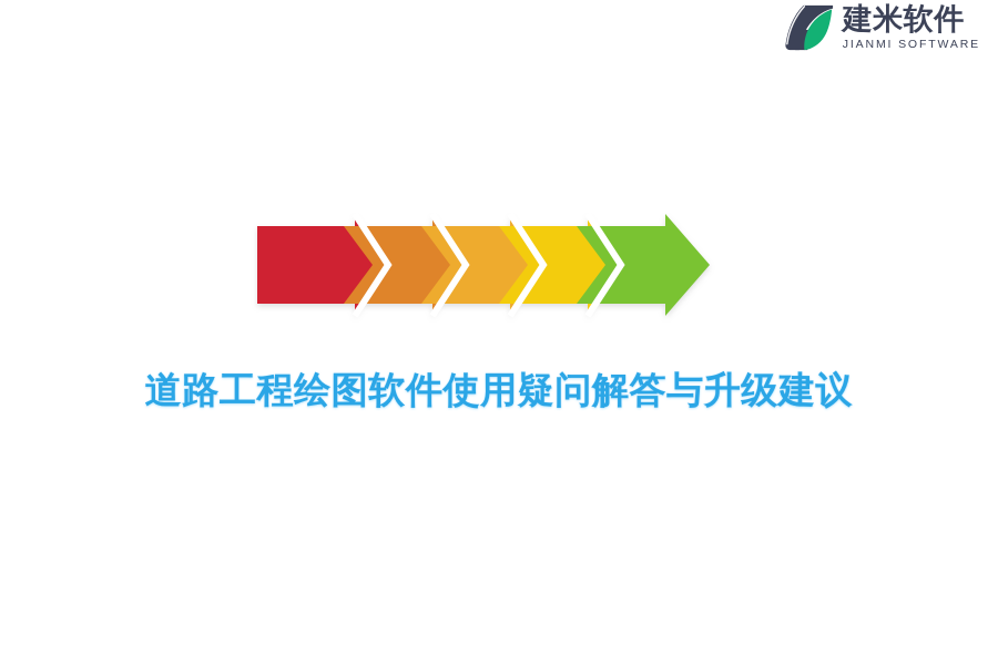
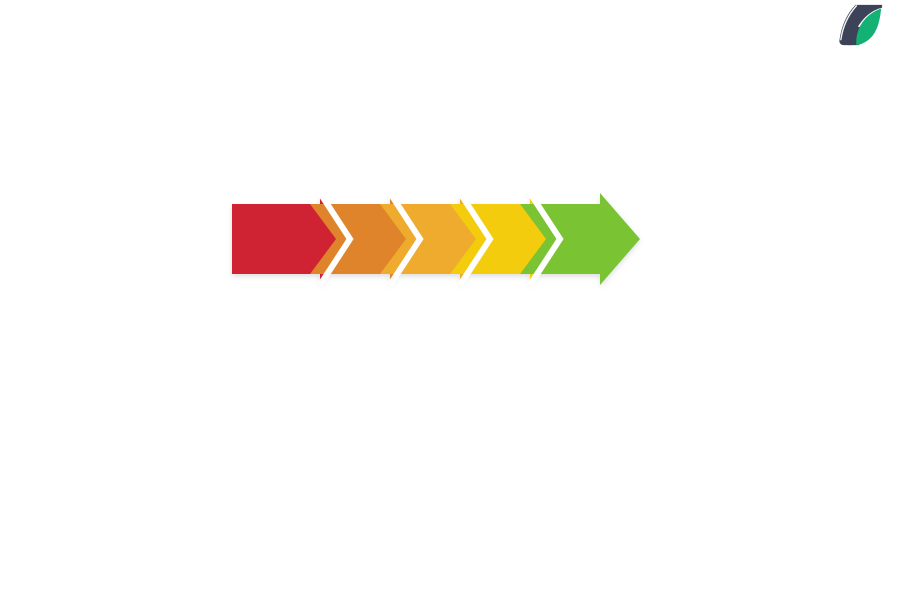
- 建米软件
- JIANMI SOFTWARE
- 道路工程绘图软件使用疑问解答与升级建议
